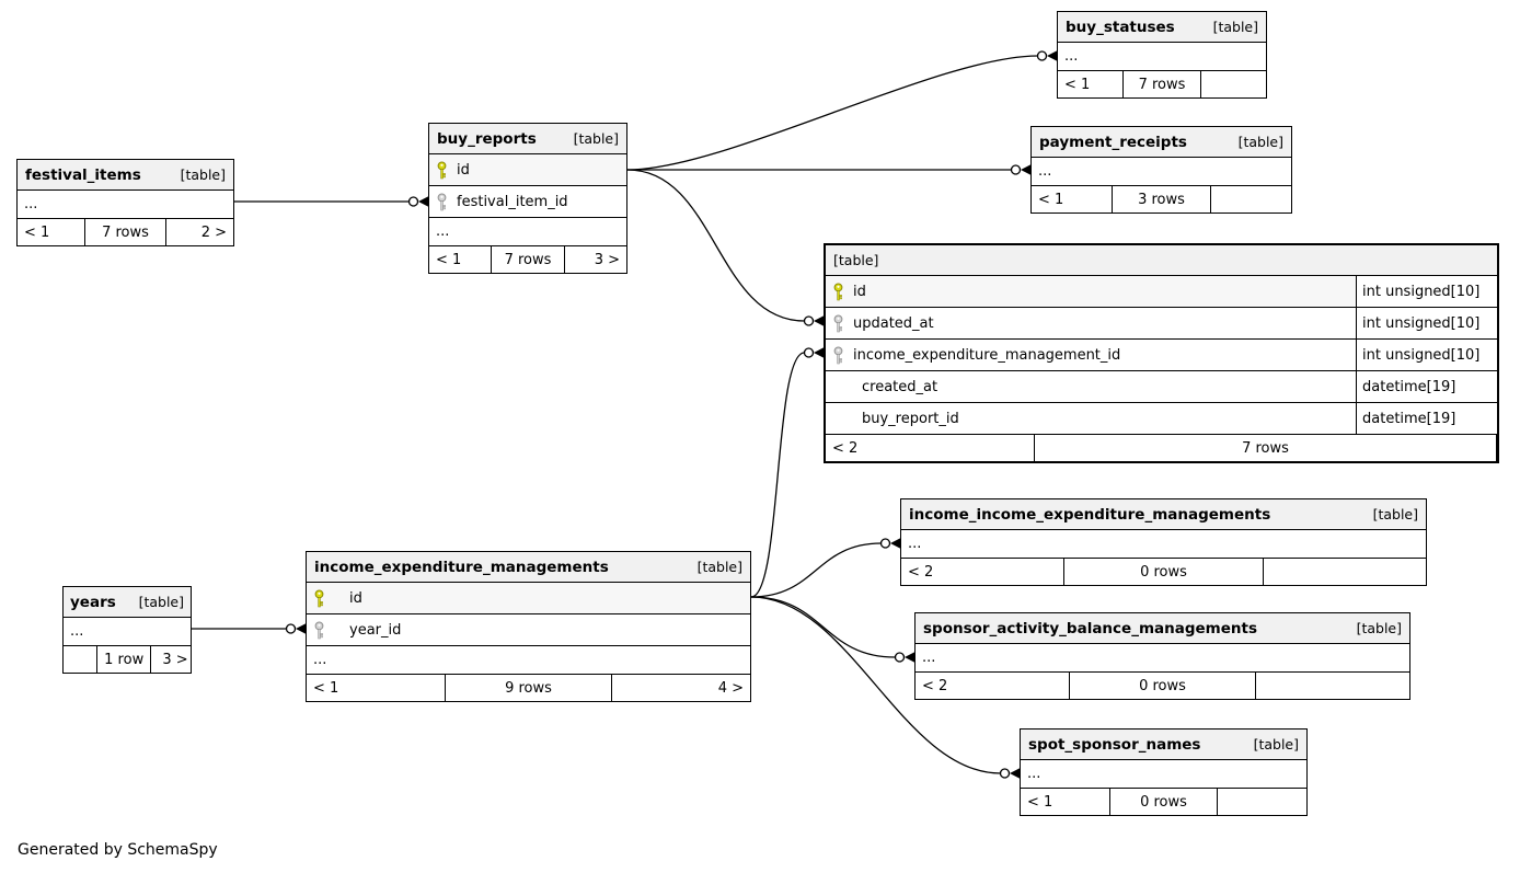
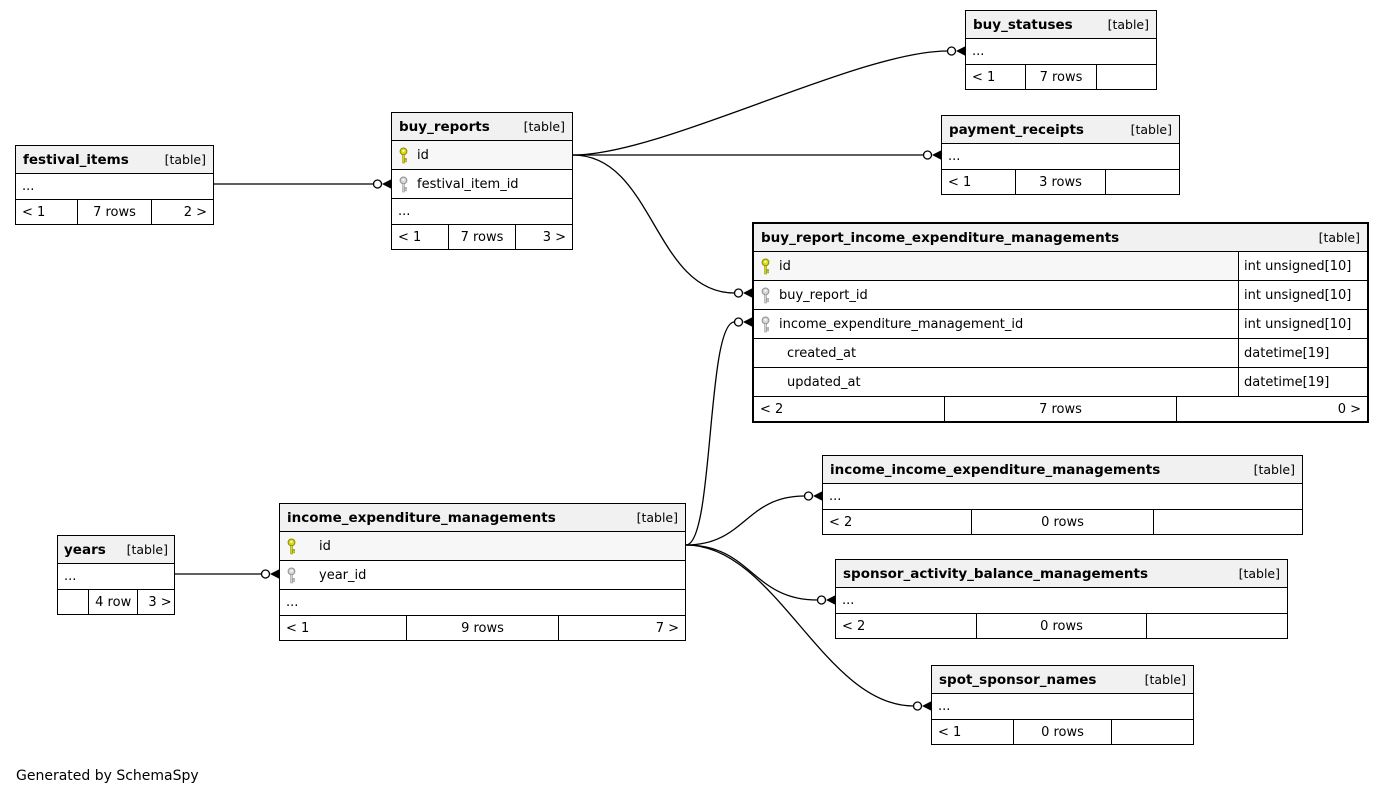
  festival_items
  [table]
  ...
  < 1
  7 rows
  2 >
  buy_reports
  [table]
  id
  festival_item_id
  ...
  < 1
  7 rows
  3 >
  buy_statuses
  [table]
  ...
  < 1
  7 rows
  payment_receipts
  [table]
  ...
  < 1
  3 rows
+ buy_report_income_expenditure_managements
  [table]
  id
  int unsigned[10]
- updated_at
+ buy_report_id
  int unsigned[10]
  income_expenditure_management_id
  int unsigned[10]
  created_at
  datetime[19]
- buy_report_id
+ updated_at
  datetime[19]
  < 2
  7 rows
+ 0 >
  income_income_expenditure_managements
  [table]
  ...
  < 2
  0 rows
  sponsor_activity_balance_managements
  [table]
  ...
  < 2
  0 rows
  spot_sponsor_names
  [table]
  ...
  < 1
  0 rows
  income_expenditure_managements
  [table]
  id
  year_id
  ...
  < 1
  9 rows
- 4 >
+ 7 >
  years
  [table]
  ...
- 1 row
+ 4 row
  3 >
  Generated by SchemaSpy
